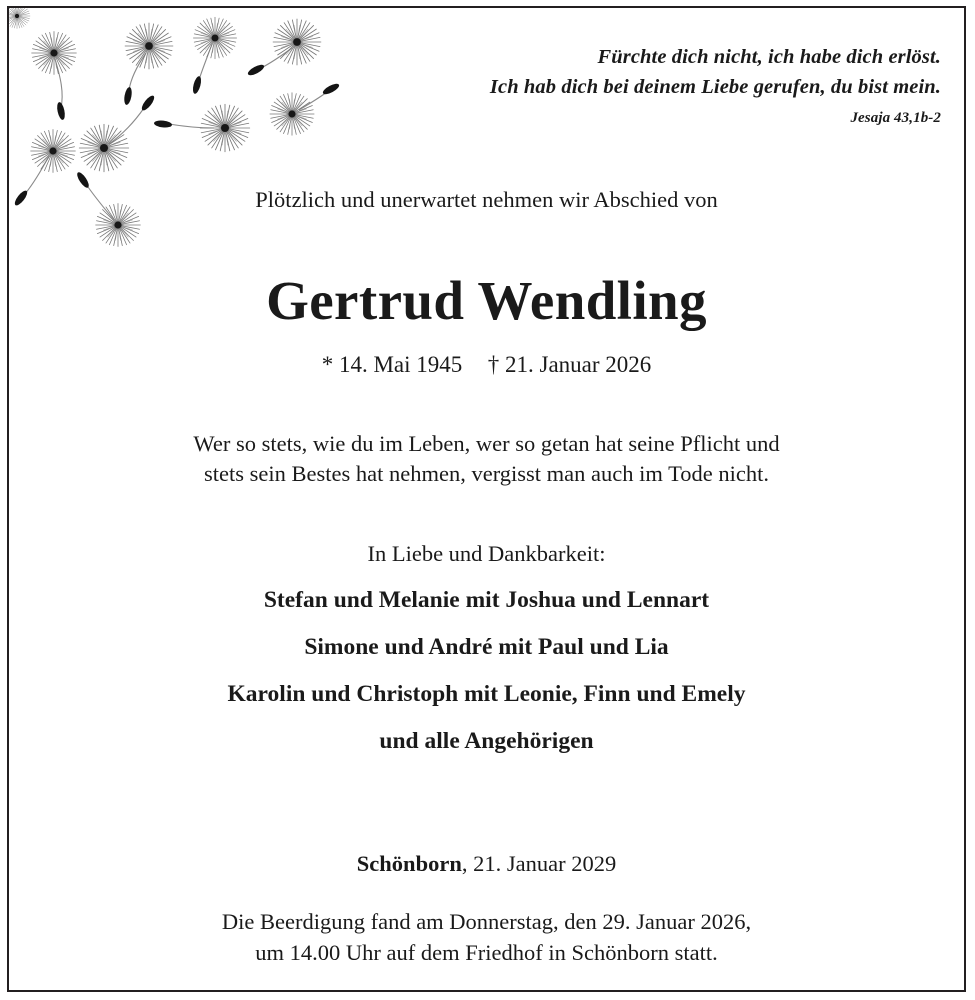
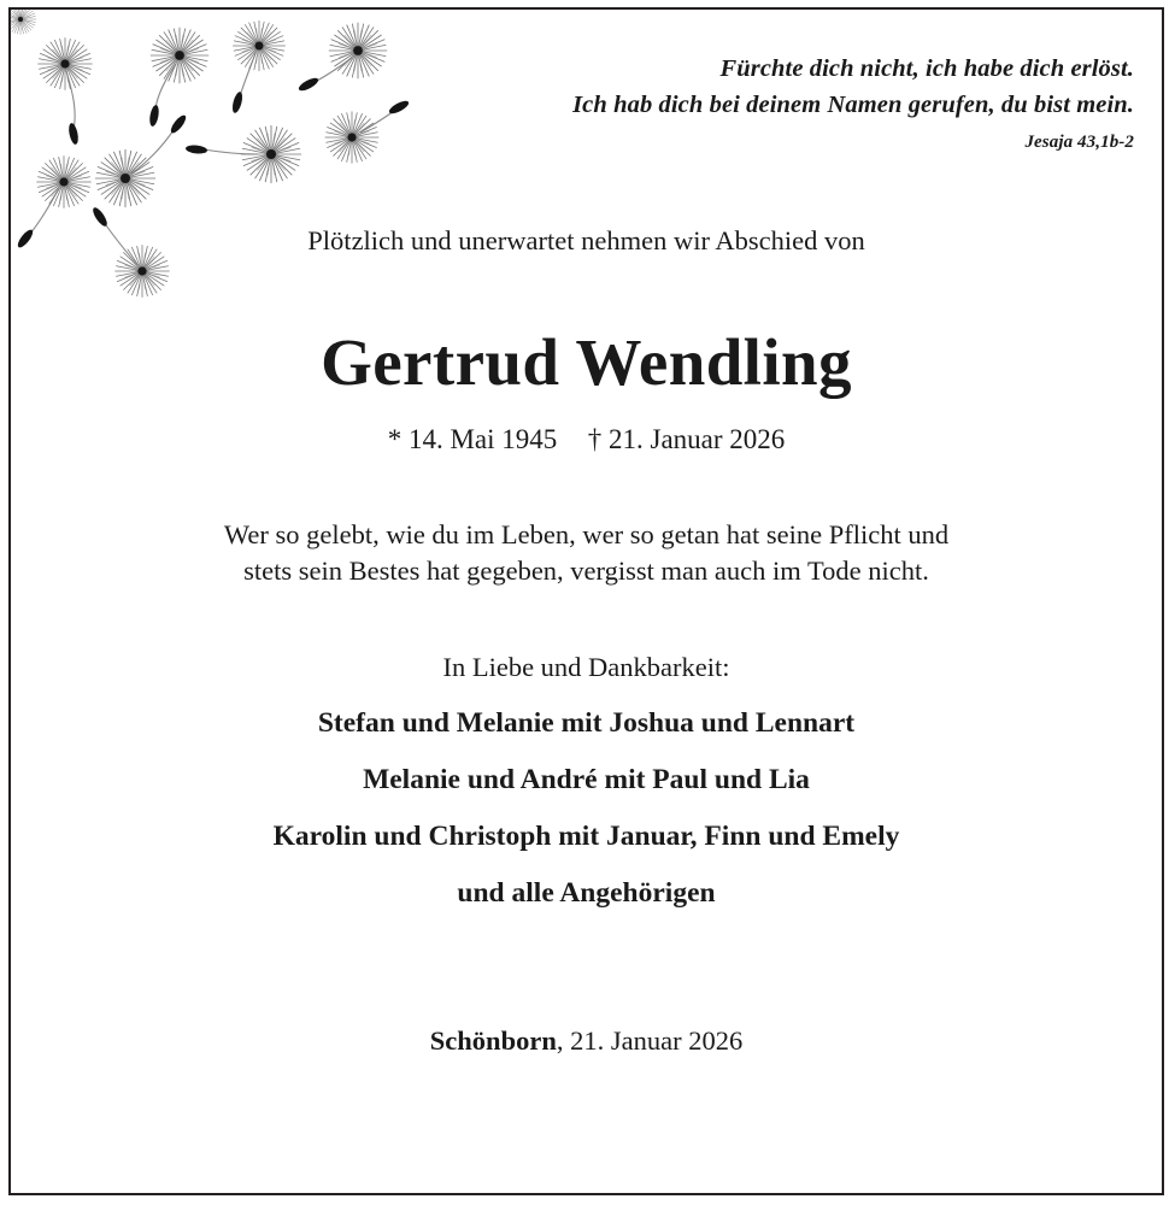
  Fürchte dich nicht, ich habe dich erlöst.
- Ich hab dich bei deinem Liebe gerufen, du bist mein.
+ Ich hab dich bei deinem Namen gerufen, du bist mein.
  Jesaja 43,1b-2
  Plötzlich und unerwartet nehmen wir Abschied von
  Gertrud Wendling
  * 14. Mai 1945 † 21. Januar 2026
- Wer so stets, wie du im Leben, wer so getan hat seine Pflicht und
+ Wer so gelebt, wie du im Leben, wer so getan hat seine Pflicht und
- stets sein Bestes hat nehmen, vergisst man auch im Tode nicht.
+ stets sein Bestes hat gegeben, vergisst man auch im Tode nicht.
  In Liebe und Dankbarkeit:
  Stefan und Melanie mit Joshua und Lennart
- Simone und André mit Paul und Lia
+ Melanie und André mit Paul und Lia
- Karolin und Christoph mit Leonie, Finn und Emely
+ Karolin und Christoph mit Januar, Finn und Emely
  und alle Angehörigen
- Schönborn, 21. Januar 2029
+ Schönborn, 21. Januar 2026
- Die Beerdigung fand am Donnerstag, den 29. Januar 2026,
- um 14.00 Uhr auf dem Friedhof in Schönborn statt.
